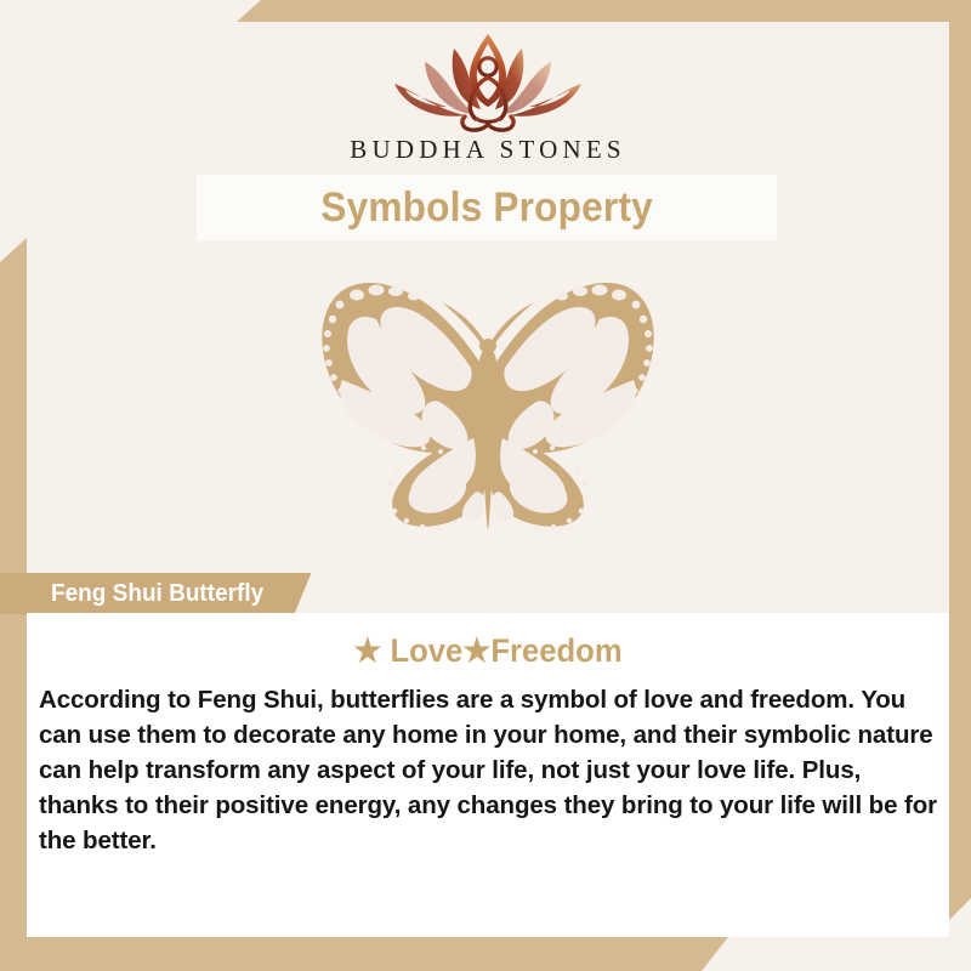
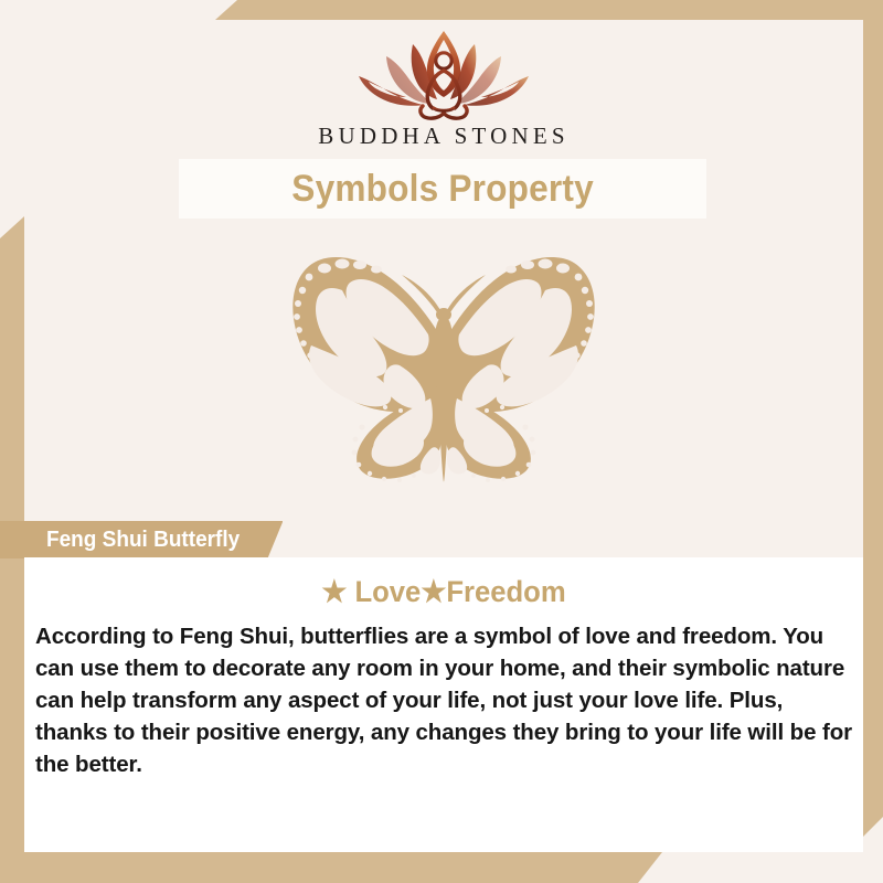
  BUDDHA STONES
  Symbols Property
  Feng Shui Butterfly
  ★ Love★Freedom
- According to Feng Shui, butterflies are a symbol of love and freedom. You can use them to decorate any home in your home, and their symbolic nature can help transform any aspect of your life, not just your love life. Plus, thanks to their positive energy, any changes they bring to your life will be for the better.
+ According to Feng Shui, butterflies are a symbol of love and freedom. You can use them to decorate any room in your home, and their symbolic nature can help transform any aspect of your life, not just your love life. Plus, thanks to their positive energy, any changes they bring to your life will be for the better.
